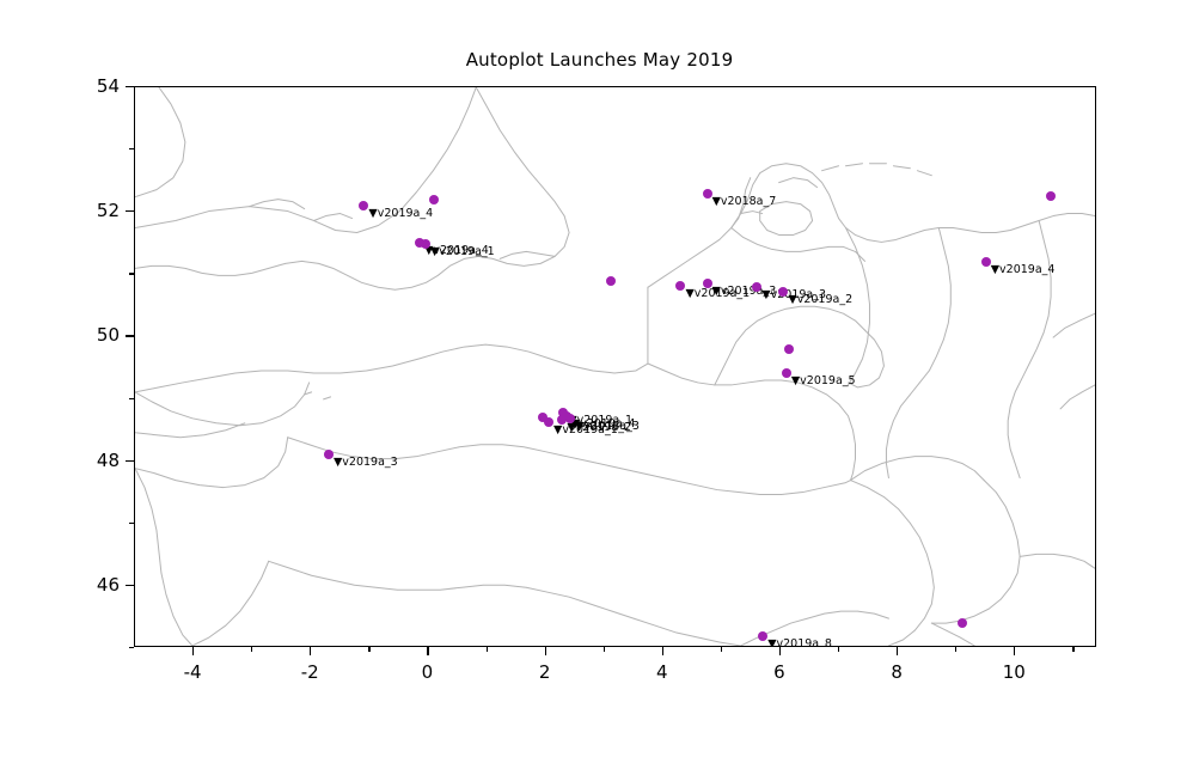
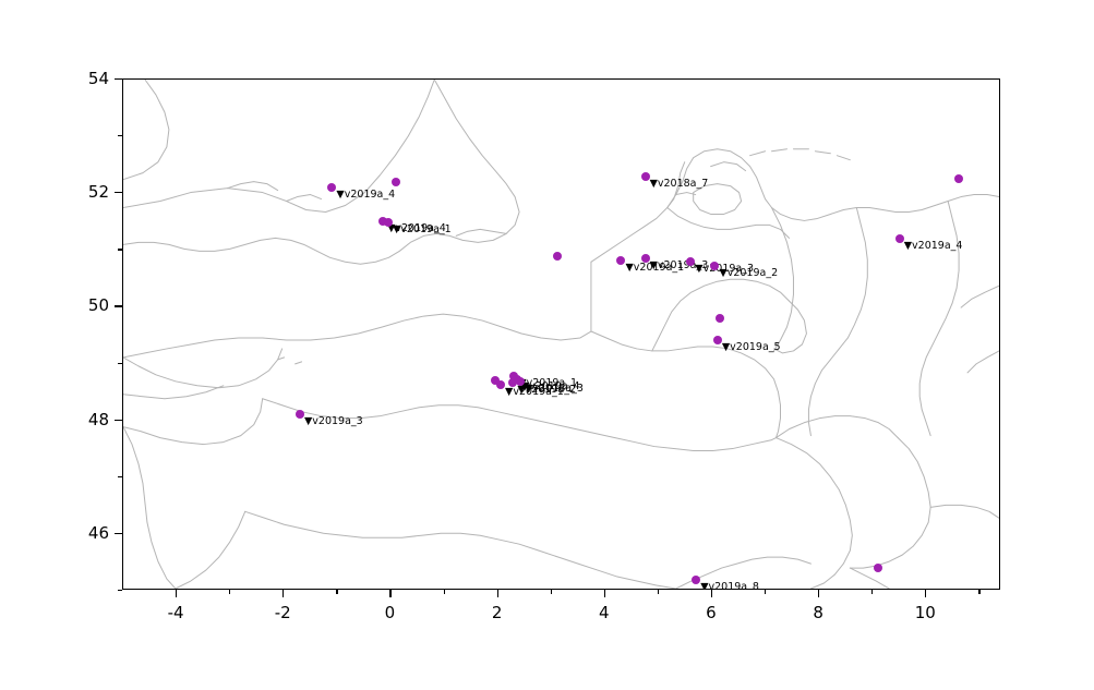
- Autoplot Launches May 2019
  ▼v2019a_4
  ▼v2019a_4
  ▼v2019a_1
  ▼v2018a_7
  ▼v2019a_4
  ▼v2019a_1
  ▼v2019a_3
  ▼v019a_3
  ▼v2019a_2
  ▼v2019a_5
  ▼v2019a_1
  v2019a_1
  ▼v2019a_4
  ▼v2019a_2
  ▼v2018a_3
  ▼v2019a_3
  ▼v2019a_8
  -4
  -2
  0
  2
  4
  6
  8
  10
  46
  48
  50
  52
  54
